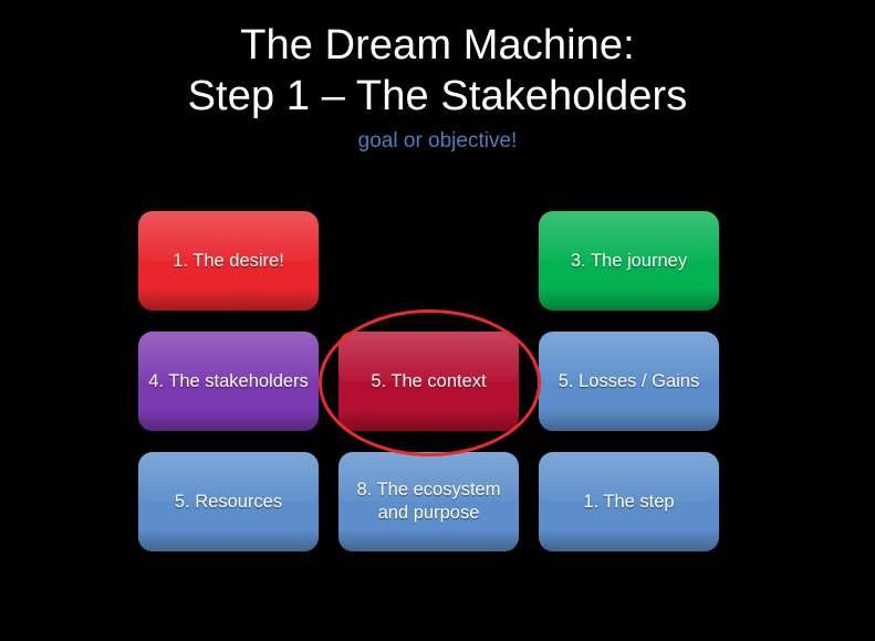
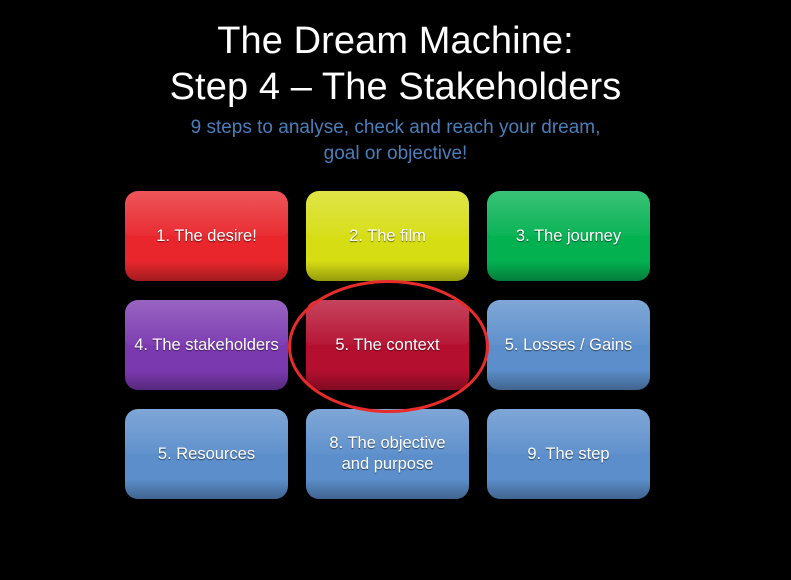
  The Dream Machine:
- Step 1 – The Stakeholders
+ Step 4 – The Stakeholders
+ 9 steps to analyse, check and reach your dream,
  goal or objective!
  1. The desire!
+ 2. The film
  3. The journey
  4. The stakeholders
  5. The context
  5. Losses / Gains
  5. Resources
- 8. The ecosystem and purpose
+ 8. The objective and purpose
- 1. The step
+ 9. The step
